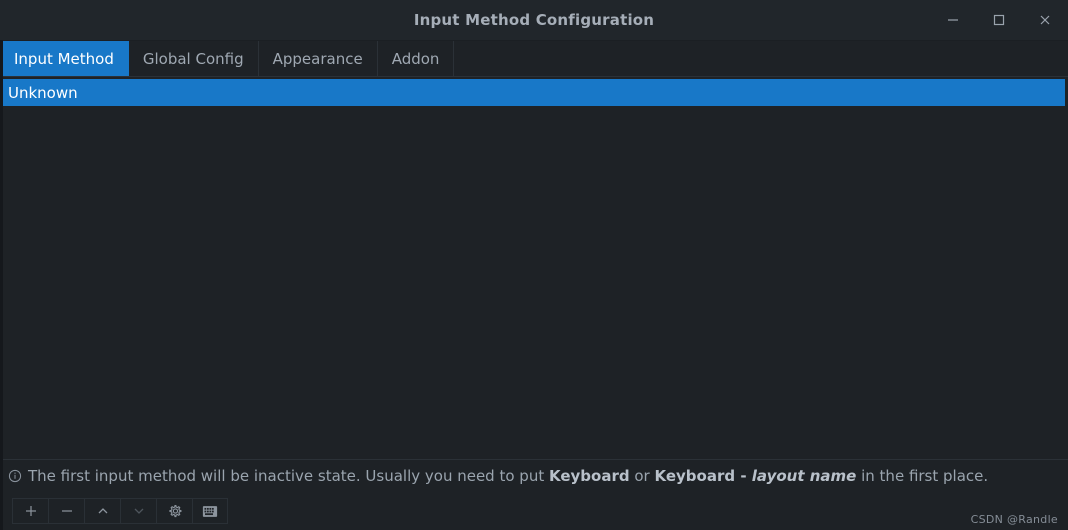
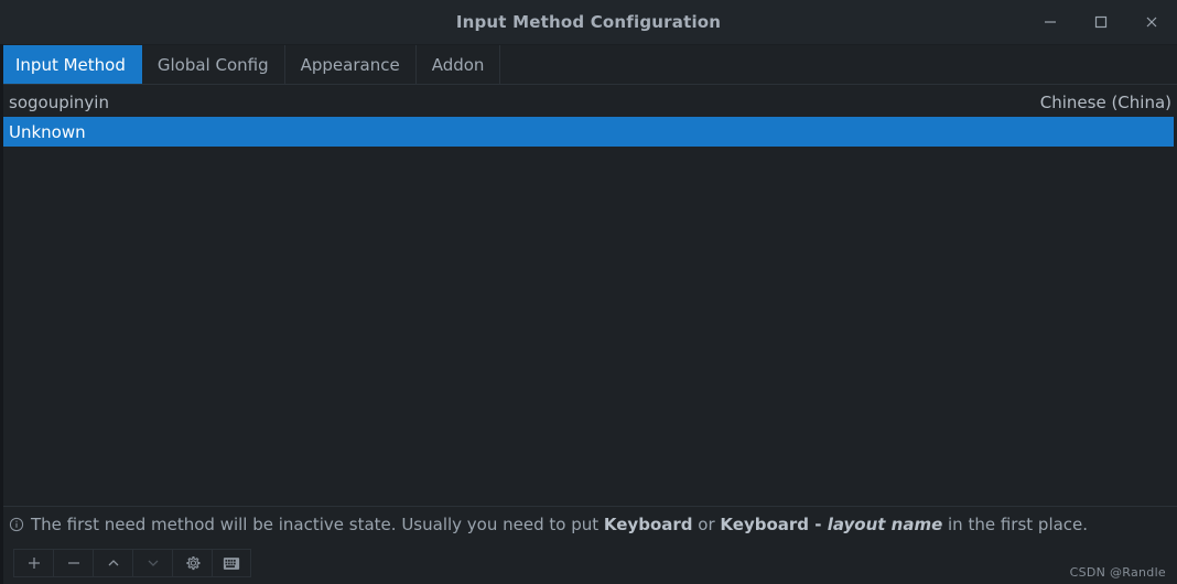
  Input Method Configuration
  Input Method
  Global Config
  Appearance
  Addon
+ sogoupinyin
+ Chinese (China)
  Unknown
- The first input method will be inactive state. Usually you need to put Keyboard or Keyboard - layout name in the first place.
+ The first need method will be inactive state. Usually you need to put Keyboard or Keyboard - layout name in the first place.
  CSDN @Randle
